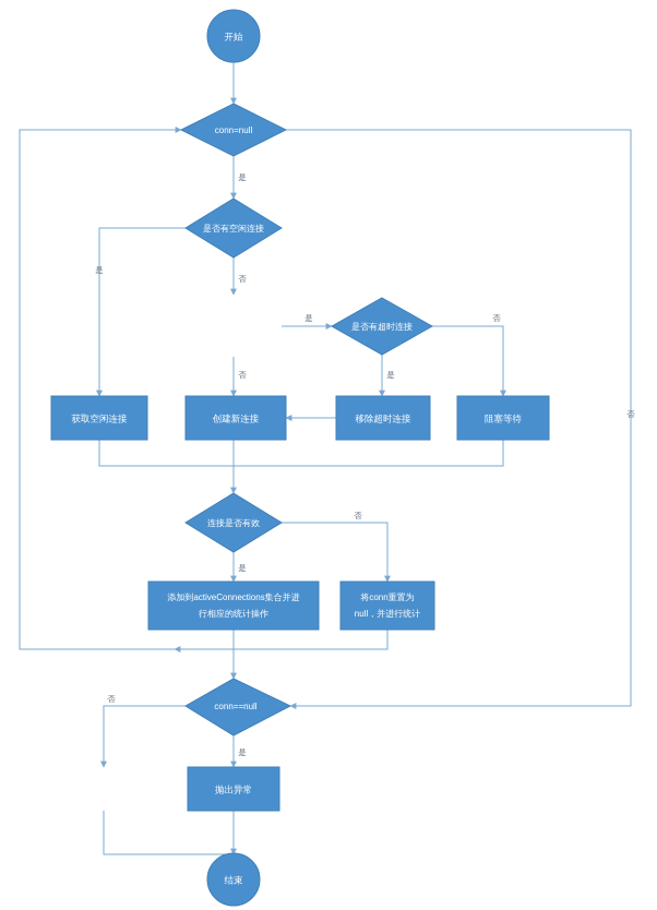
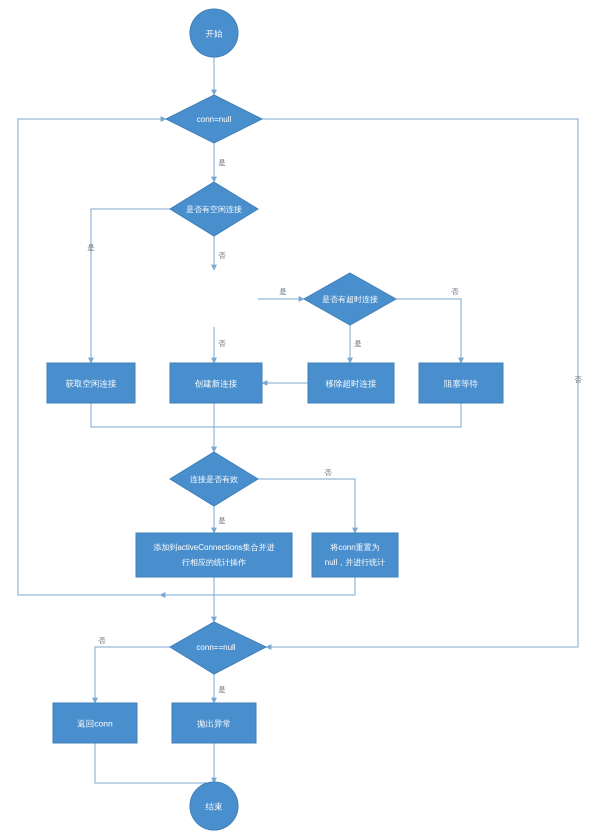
  是
  否
  是
  否
  是
  否
  是
  否
  是
  否
  是
  否
  开始
  conn=null
  是否有空闲连接
  是否有超时连接
  获取空闲连接
  创建新连接
  移除超时连接
  阻塞等待
  连接是否有效
  添加到activeConnections集合并进
  行相应的统计操作
  将conn重置为
  null，并进行统计
  conn==null
+ 返回conn
  抛出异常
  结束
